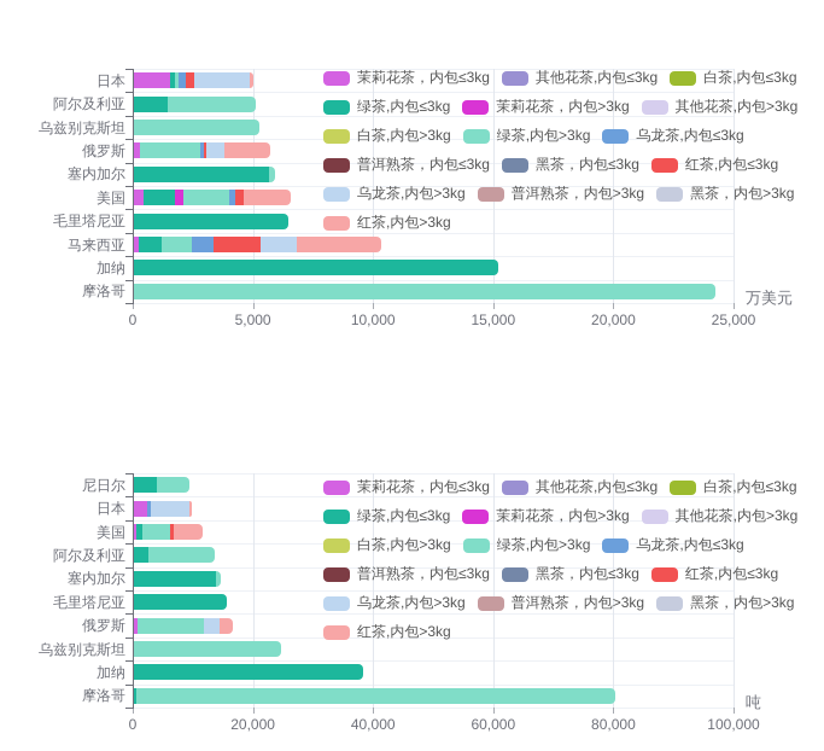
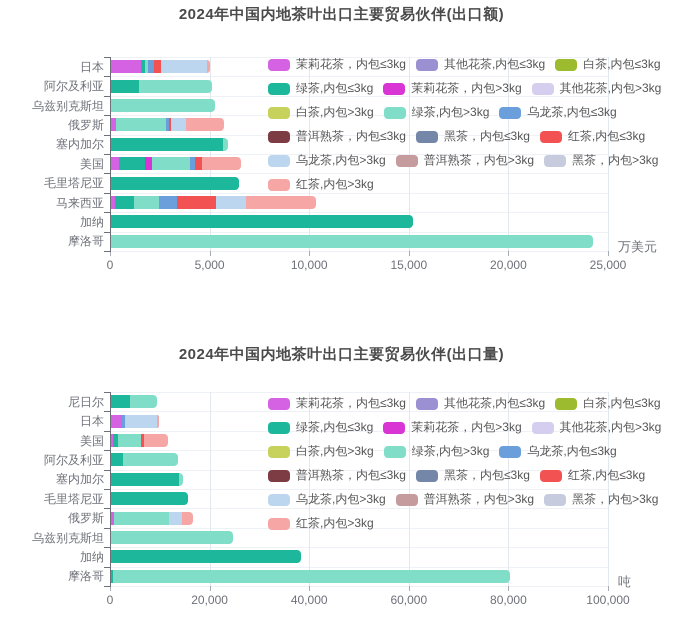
+ 2024年中国内地茶叶出口主要贸易伙伴(出口额)
+ 2024年中国内地茶叶出口主要贸易伙伴(出口量)
  万美元
  吨
  0
  5,000
  10,000
  15,000
  20,000
  25,000
  日本
  阿尔及利亚
  乌兹别克斯坦
  俄罗斯
  塞内加尔
  美国
  毛里塔尼亚
  马来西亚
  加纳
  摩洛哥
  茉莉花茶，内包≤3kg
  其他花茶,内包≤3kg
  白茶,内包≤3kg
  绿茶,内包≤3kg
  茉莉花茶，内包>3kg
  其他花茶,内包>3kg
  白茶,内包>3kg
  绿茶,内包>3kg
  乌龙茶,内包≤3kg
  普洱熟茶，内包≤3kg
  黑茶，内包≤3kg
  红茶,内包≤3kg
  乌龙茶,内包>3kg
  普洱熟茶，内包>3kg
  黑茶，内包>3kg
  红茶,内包>3kg
  0
  20,000
  40,000
  60,000
  80,000
  100,000
  尼日尔
  日本
  美国
  阿尔及利亚
  塞内加尔
  毛里塔尼亚
  俄罗斯
  乌兹别克斯坦
  加纳
  摩洛哥
  茉莉花茶，内包≤3kg
  其他花茶,内包≤3kg
  白茶,内包≤3kg
  绿茶,内包≤3kg
  茉莉花茶，内包>3kg
  其他花茶,内包>3kg
  白茶,内包>3kg
  绿茶,内包>3kg
  乌龙茶,内包≤3kg
  普洱熟茶，内包≤3kg
  黑茶，内包≤3kg
  红茶,内包≤3kg
  乌龙茶,内包>3kg
  普洱熟茶，内包>3kg
  黑茶，内包>3kg
  红茶,内包>3kg
